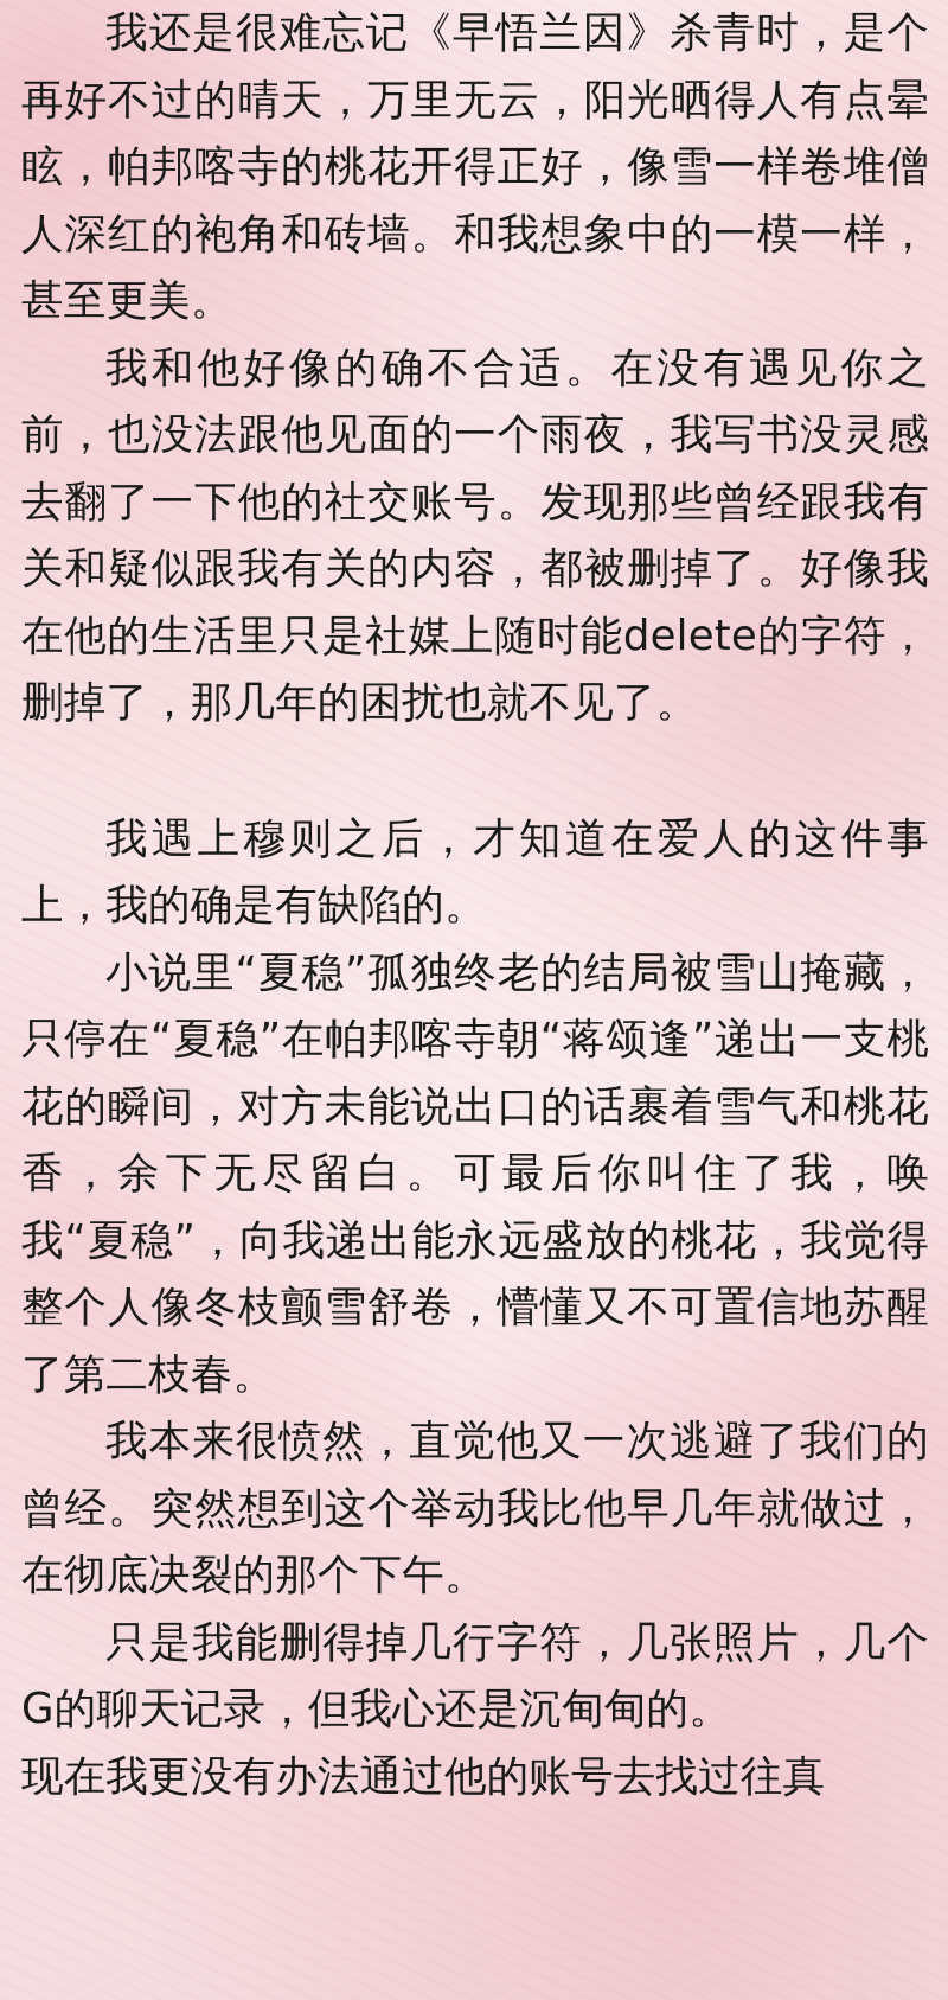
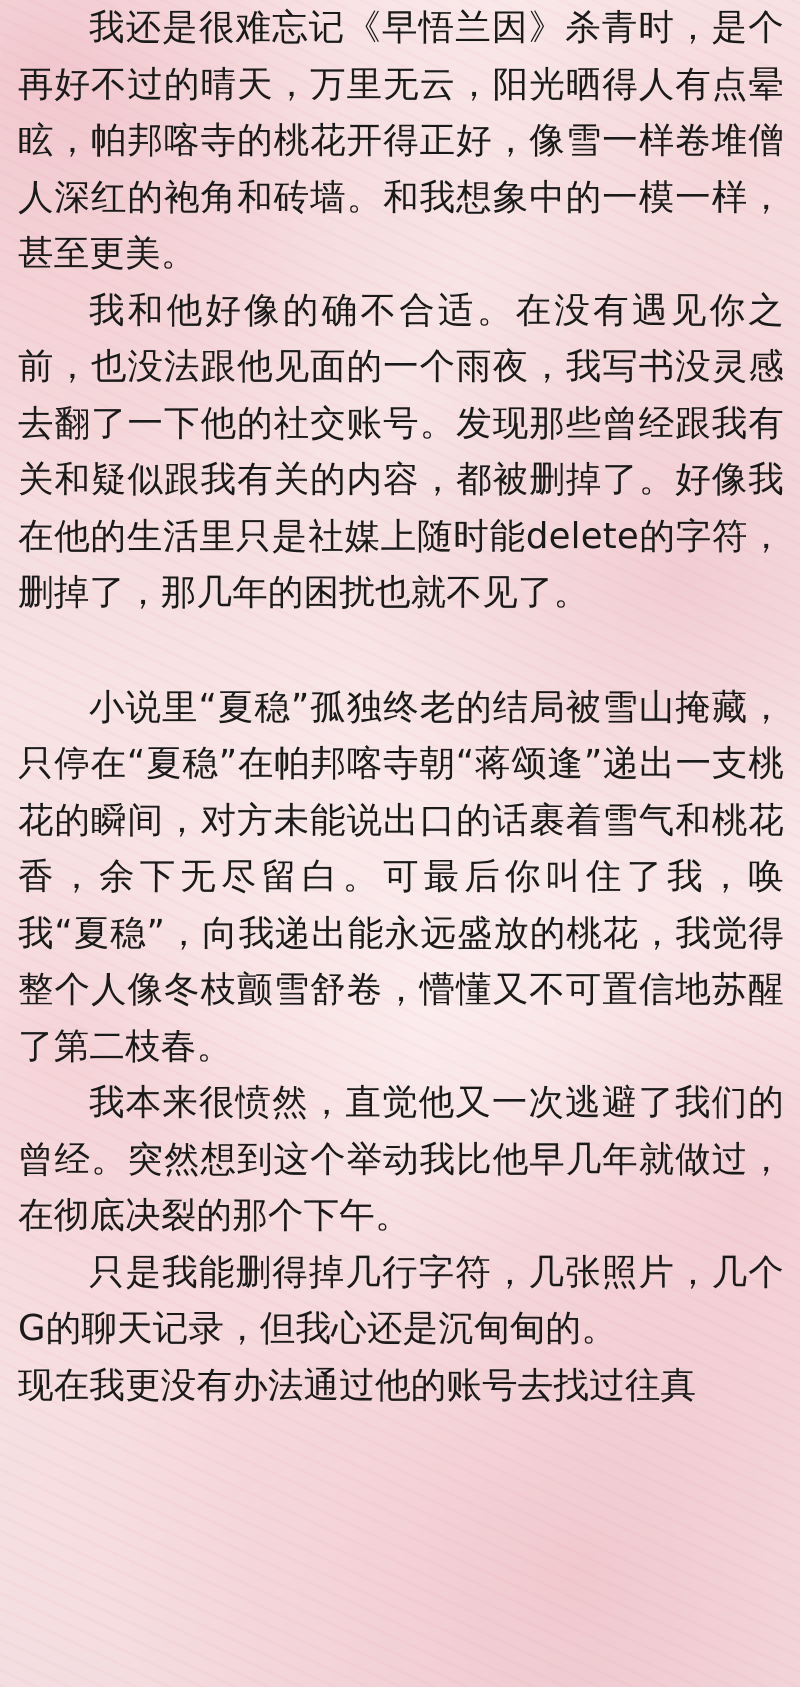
  我还是很难忘记《早悟兰因》杀青时，是个再好不过的晴天，万里无云，阳光晒得人有点晕眩，帕邦喀寺的桃花开得正好，像雪一样卷堆僧人深红的袍角和砖墙。和我想象中的一模一样，甚至更美。
  我和他好像的确不合适。在没有遇见你之前，也没法跟他见面的一个雨夜，我写书没灵感去翻了一下他的社交账号。发现那些曾经跟我有关和疑似跟我有关的内容，都被删掉了。好像我在他的生活里只是社媒上随时能delete的字符，删掉了，那几年的困扰也就不见了。
- 我遇上穆则之后，才知道在爱人的这件事上，我的确是有缺陷的。
  小说里“夏稳”孤独终老的结局被雪山掩藏，只停在“夏稳”在帕邦喀寺朝“蒋颂逢”递出一支桃花的瞬间，对方未能说出口的话裹着雪气和桃花香，余下无尽留白。可最后你叫住了我，唤我“夏稳”，向我递出能永远盛放的桃花，我觉得整个人像冬枝颤雪舒卷，懵懂又不可置信地苏醒了第二枝春。
  我本来很愤然，直觉他又一次逃避了我们的曾经。突然想到这个举动我比他早几年就做过，在彻底决裂的那个下午。
  只是我能删得掉几行字符，几张照片，几个G的聊天记录，但我心还是沉甸甸的。
  现在我更没有办法通过他的账号去找过往真
